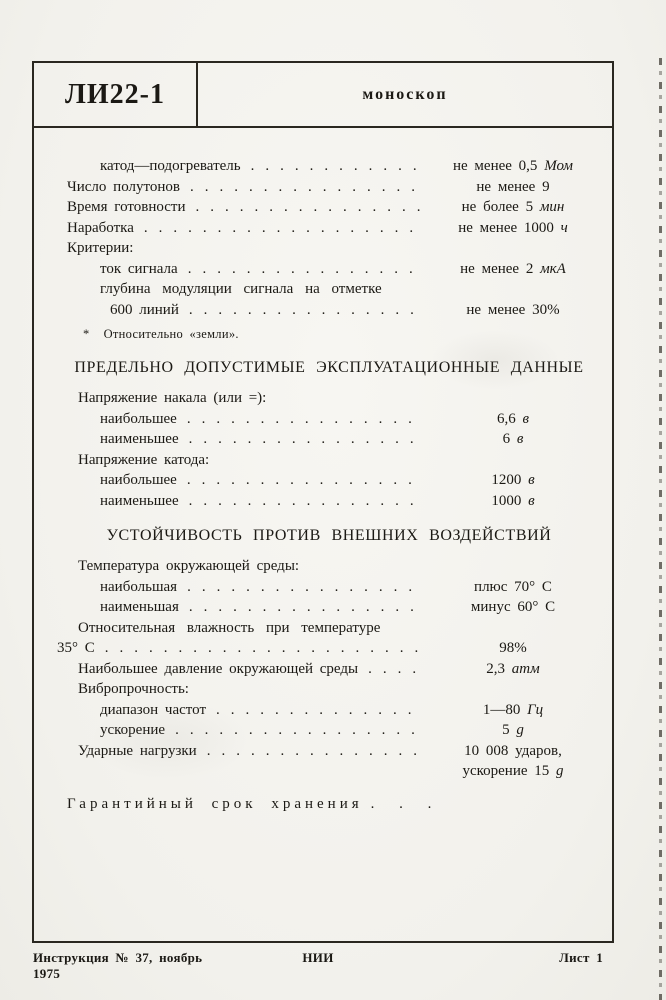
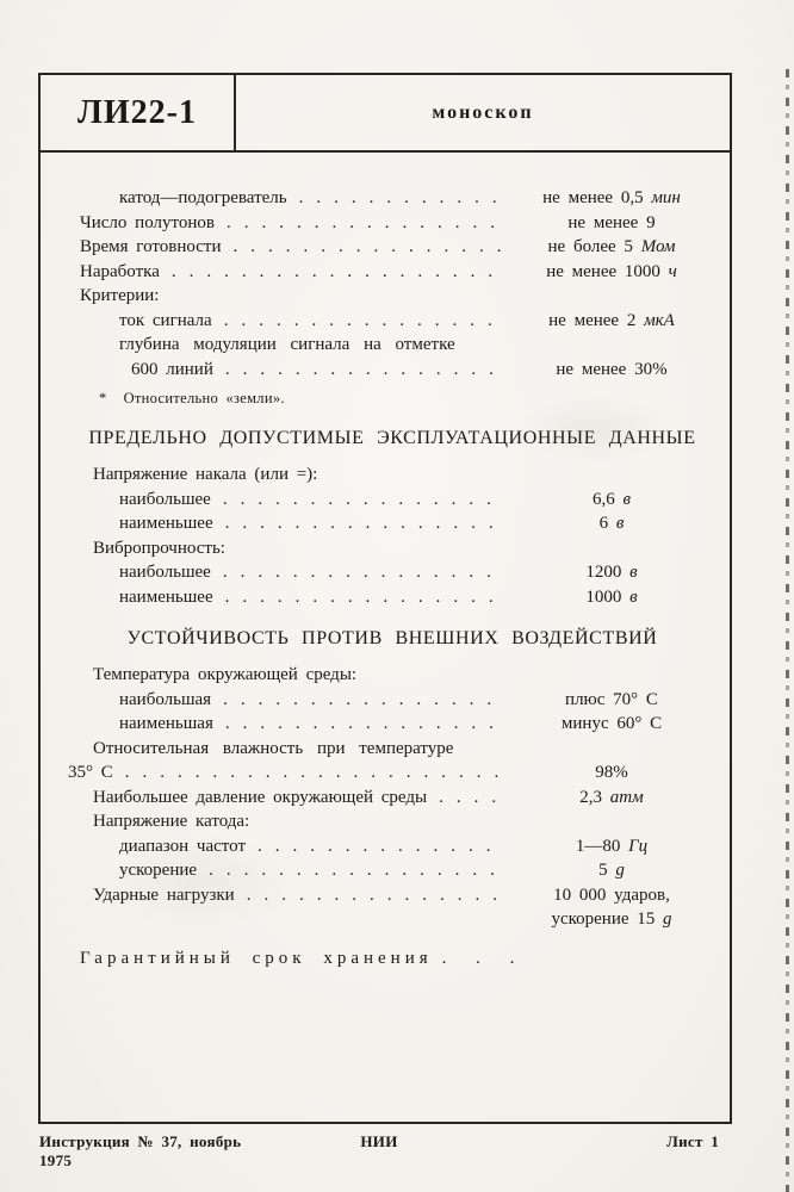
  ЛИ22-1
  моноскоп
  катод—подогреватель
- не менее 0,5 Мом
+ не менее 0,5 мин
  Число полутонов
  не менее 9
  Время готовности
- не более 5 мин
+ не более 5 Мом
  Наработка
  не менее 1000 ч
  Критерии:
  ток сигнала
  не менее 2 мкА
  глубина модуляции сигнала на отметке
  600 линий
  не менее 30%
  * Относительно «земли».
  ПРЕДЕЛЬНО ДОПУСТИМЫЕ ЭКСПЛУАТАЦЫЕ
  Напряжение накала (или =):
  наибольшее
  6,6 в
  наименьшее
  6 в
- Напряжение катода:
+ Вибропрочность:
  наибольшее
  1200 в
  наименьшее
  1000 в
  УСТОЙЧИВОСТЬ ПРОТИВ ВНЕШНИХ ВОЗДЕЙСТВИЙ
  Температура окружающей среды:
  наибольшая
  плюс 70° С
  наименьшая
  минус 60° С
  Относительная влажность при температуре
  35° С
  98%
  Наибольшее давление окружающей среды
  2,3 атм
- Вибропрочность:
+ Напряжение катода:
  1—80 Гц
  5 g
- 10 008 ударов,
+ 10 000 ударов,
  ускорение 15 g
  Гарантийный срок хранения
  . . .
  Инструкция № 37, ноябрь 1975
  НИИ
  Лист 1
